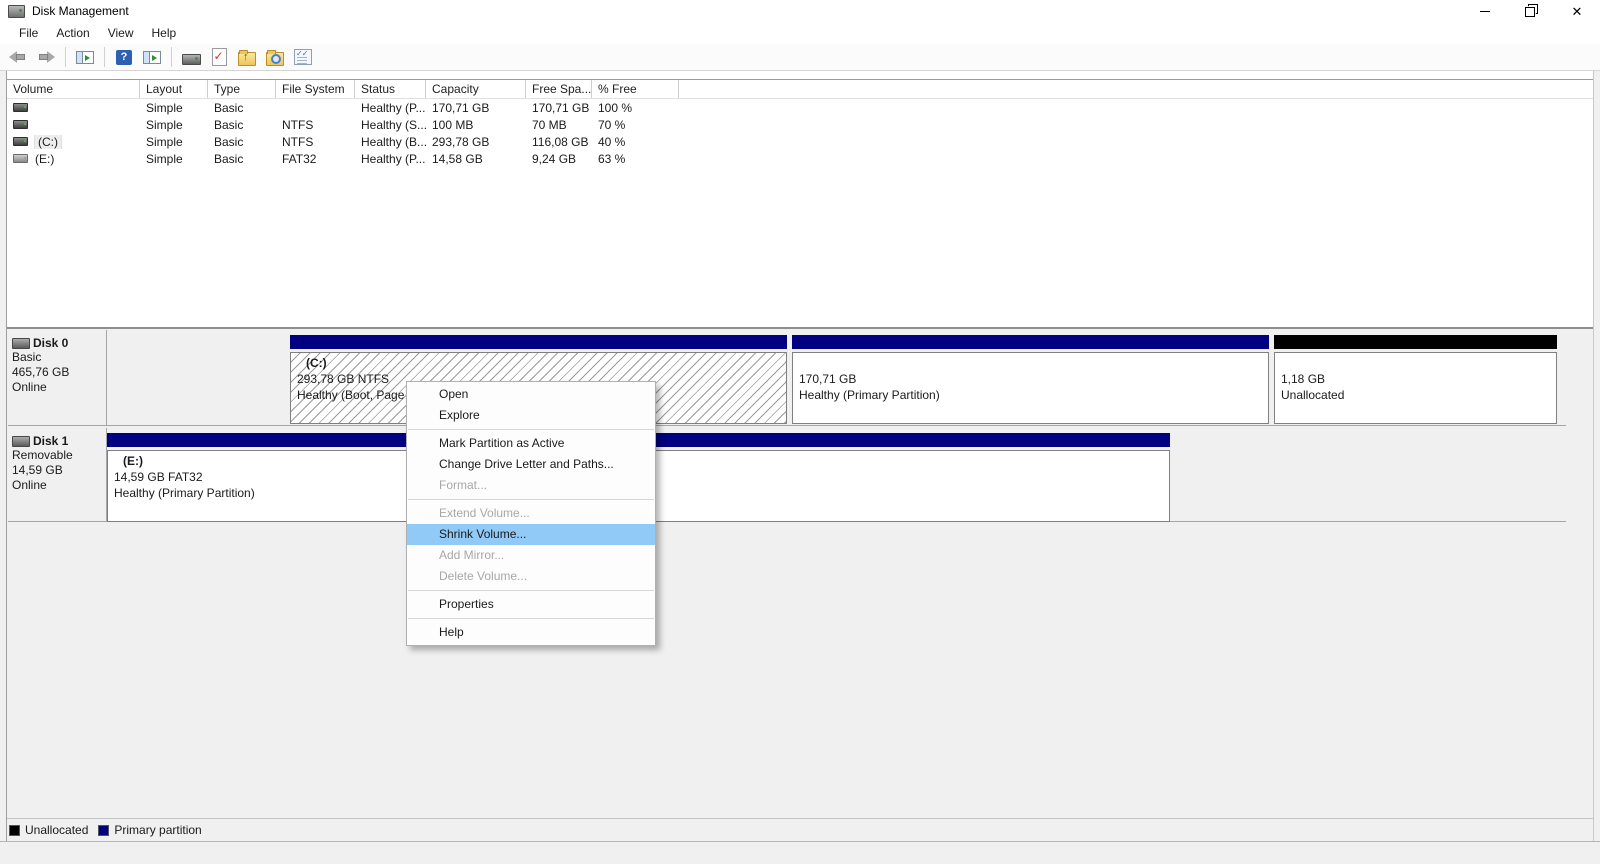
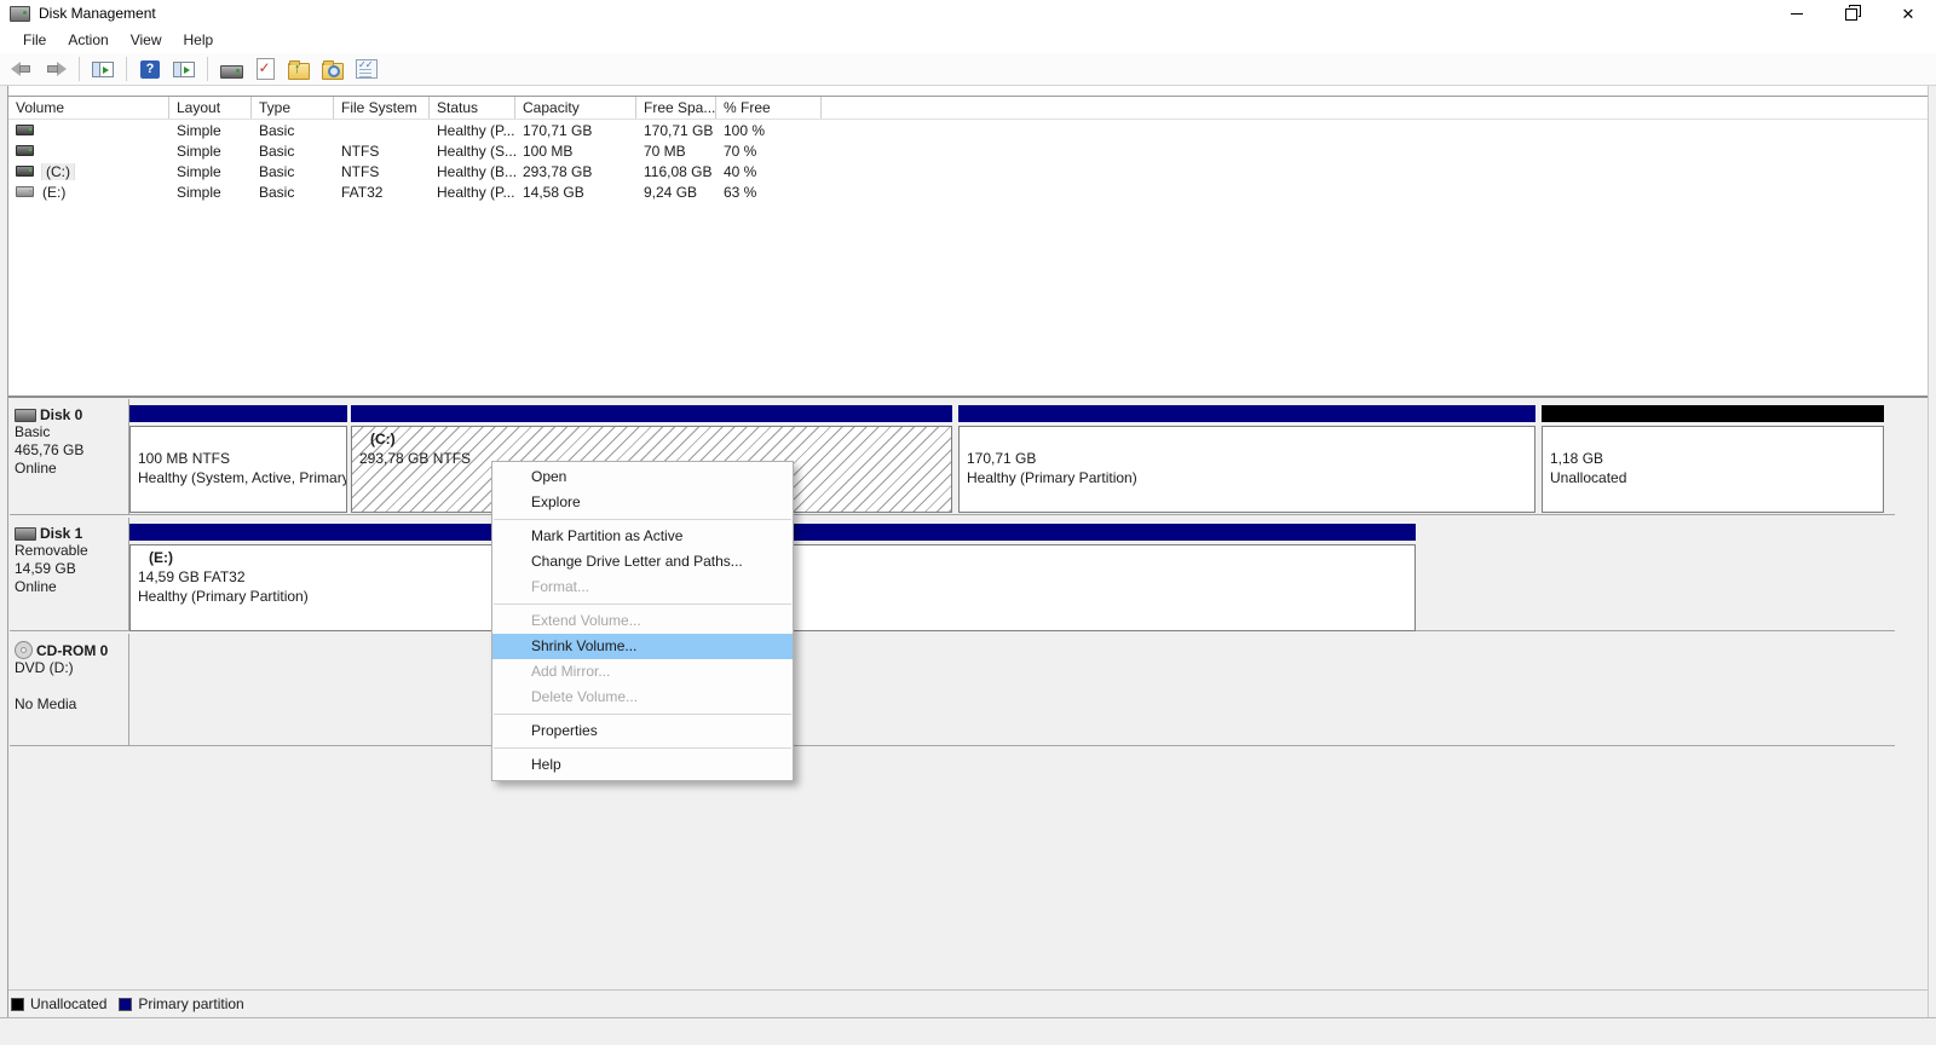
  Disk Management
  ✕
  File
  Action
  View
  Help
  ?
  Volume
  Layout
  Type
  File System
  Status
  Capacity
  Free Spa...
  % Free
  Simple
  Basic
  Healthy (P...
  170,71 GB
  170,71 GB
  100 %
  Simple
  Basic
  NTFS
  Healthy (S...
  100 MB
  70 MB
  70 %
  (C:)
  Simple
  Basic
  NTFS
  Healthy (B...
  293,78 GB
  116,08 GB
  40 %
  (E:)
  Simple
  Basic
  FAT32
  Healthy (P...
  14,58 GB
  9,24 GB
  63 %
  Disk 0
  Basic
  465,76 GB
  Online
+ 100 MB NTFS
+ Healthy (System, Active, Primary
  (C:)
  293,78 GB NTFS
- Healthy (Boot, Page
  170,71 GB
  Healthy (Primary Partition)
  1,18 GB
  Unallocated
  Disk 1
  Removable
  14,59 GB
  Online
  (E:)
  14,59 GB FAT32
  Healthy (Primary Partition)
+ CD-ROM 0
+ DVD (D:)
+ No Media
  Open
  Explore
  Mark Partition as Active
  Change Drive Letter and Paths...
  Format...
  Extend Volume...
  Shrink Volume...
  Add Mirror...
  Delete Volume...
  Properties
  Help
  Unallocated
  Primary partition
